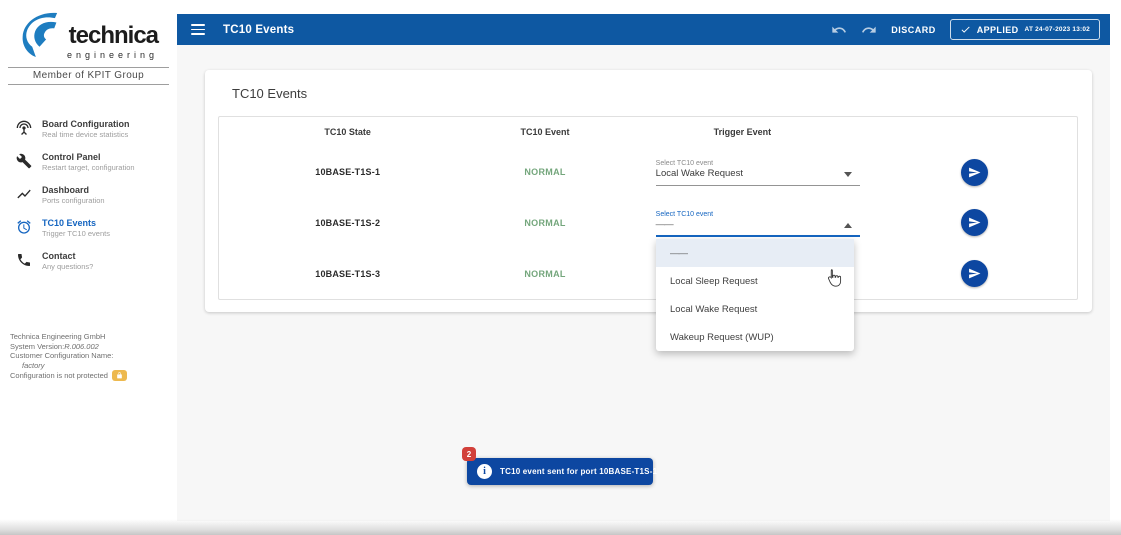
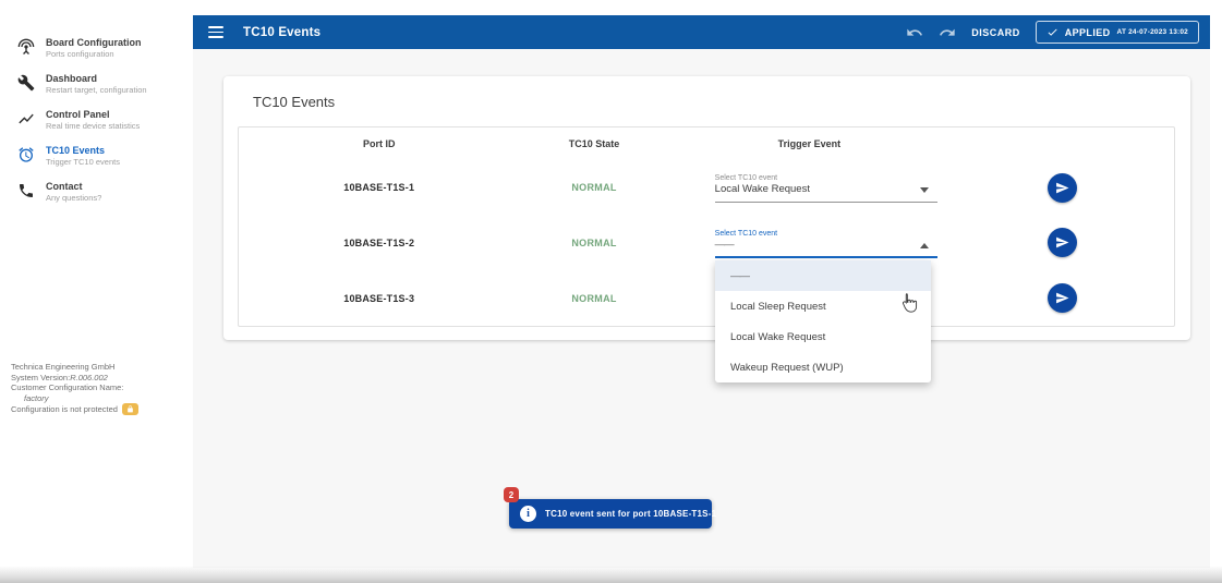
- technica
- engineering
- Member of KPIT Group
  Board Configuration
- Real time device statistics
+ Ports configuration
- Control Panel
+ Dashboard
  Restart target, configuration
- Dashboard
+ Control Panel
- Ports configuration
+ Real time device statistics
  TC10 Events
  Trigger TC10 events
  Contact
  Any questions?
  Technica Engineering GmbH
  System Version:R.006.002
  Customer Configuration Name:
  factory
  Configuration is not protected
  TC10 Events
  DISCARD
  APPLIED
  TC10 Events
+ Port ID
  TC10 State
- TC10 Event
  Trigger Event
  10BASE-T1S-1
  NORMAL
  Local Wake Request
  10BASE-T1S-2
  NORMAL
  ——
  10BASE-T1S-3
  NORMAL
  ——
  Local Sleep Request
  Local Wake Request
  Wakeup Request (WUP)
  i
  TC10 event sent for port 10BASE-T1S-1
  2
